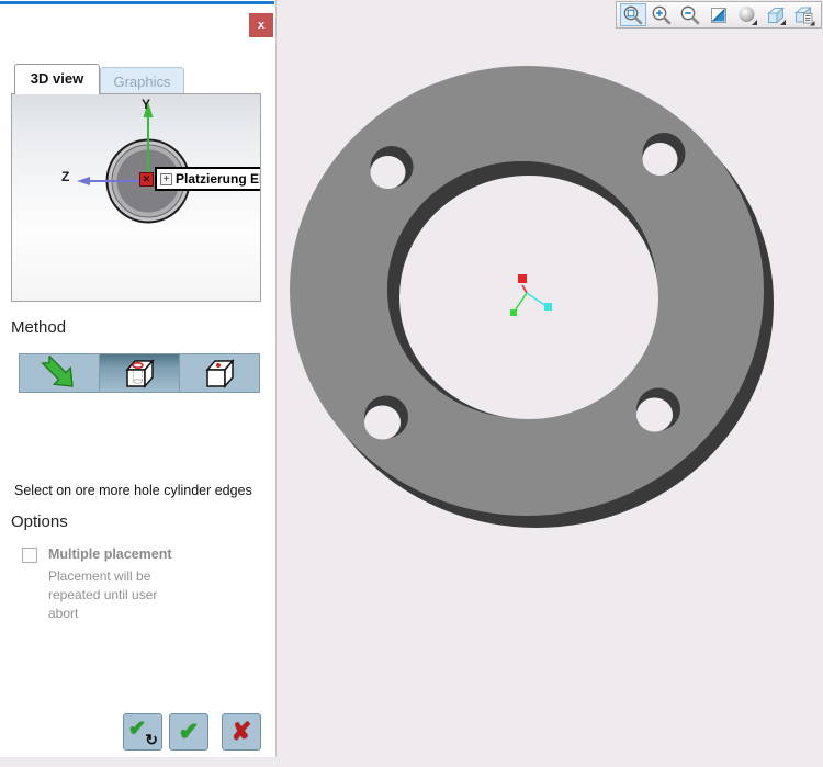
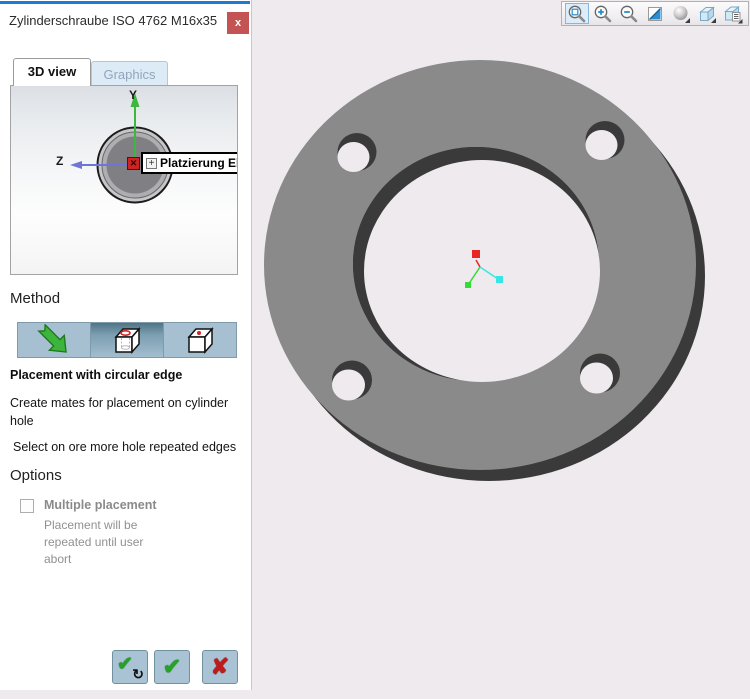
+ Zylinderschraube ISO 4762 M16x35
  x
  3D view
  Graphics
  Y
  Z
  +
  Platzierung E
  ✕
  Method
+ Placement with circular edge
+ Create mates for placement on cylinder hole
- Select on ore more hole cylinder edges
+ Select on ore more hole repeated edges
  Options
  Multiple placement
  Placement will be
  repeated until user
  abort
  ✔
  ↻
  ✔
  ✘
